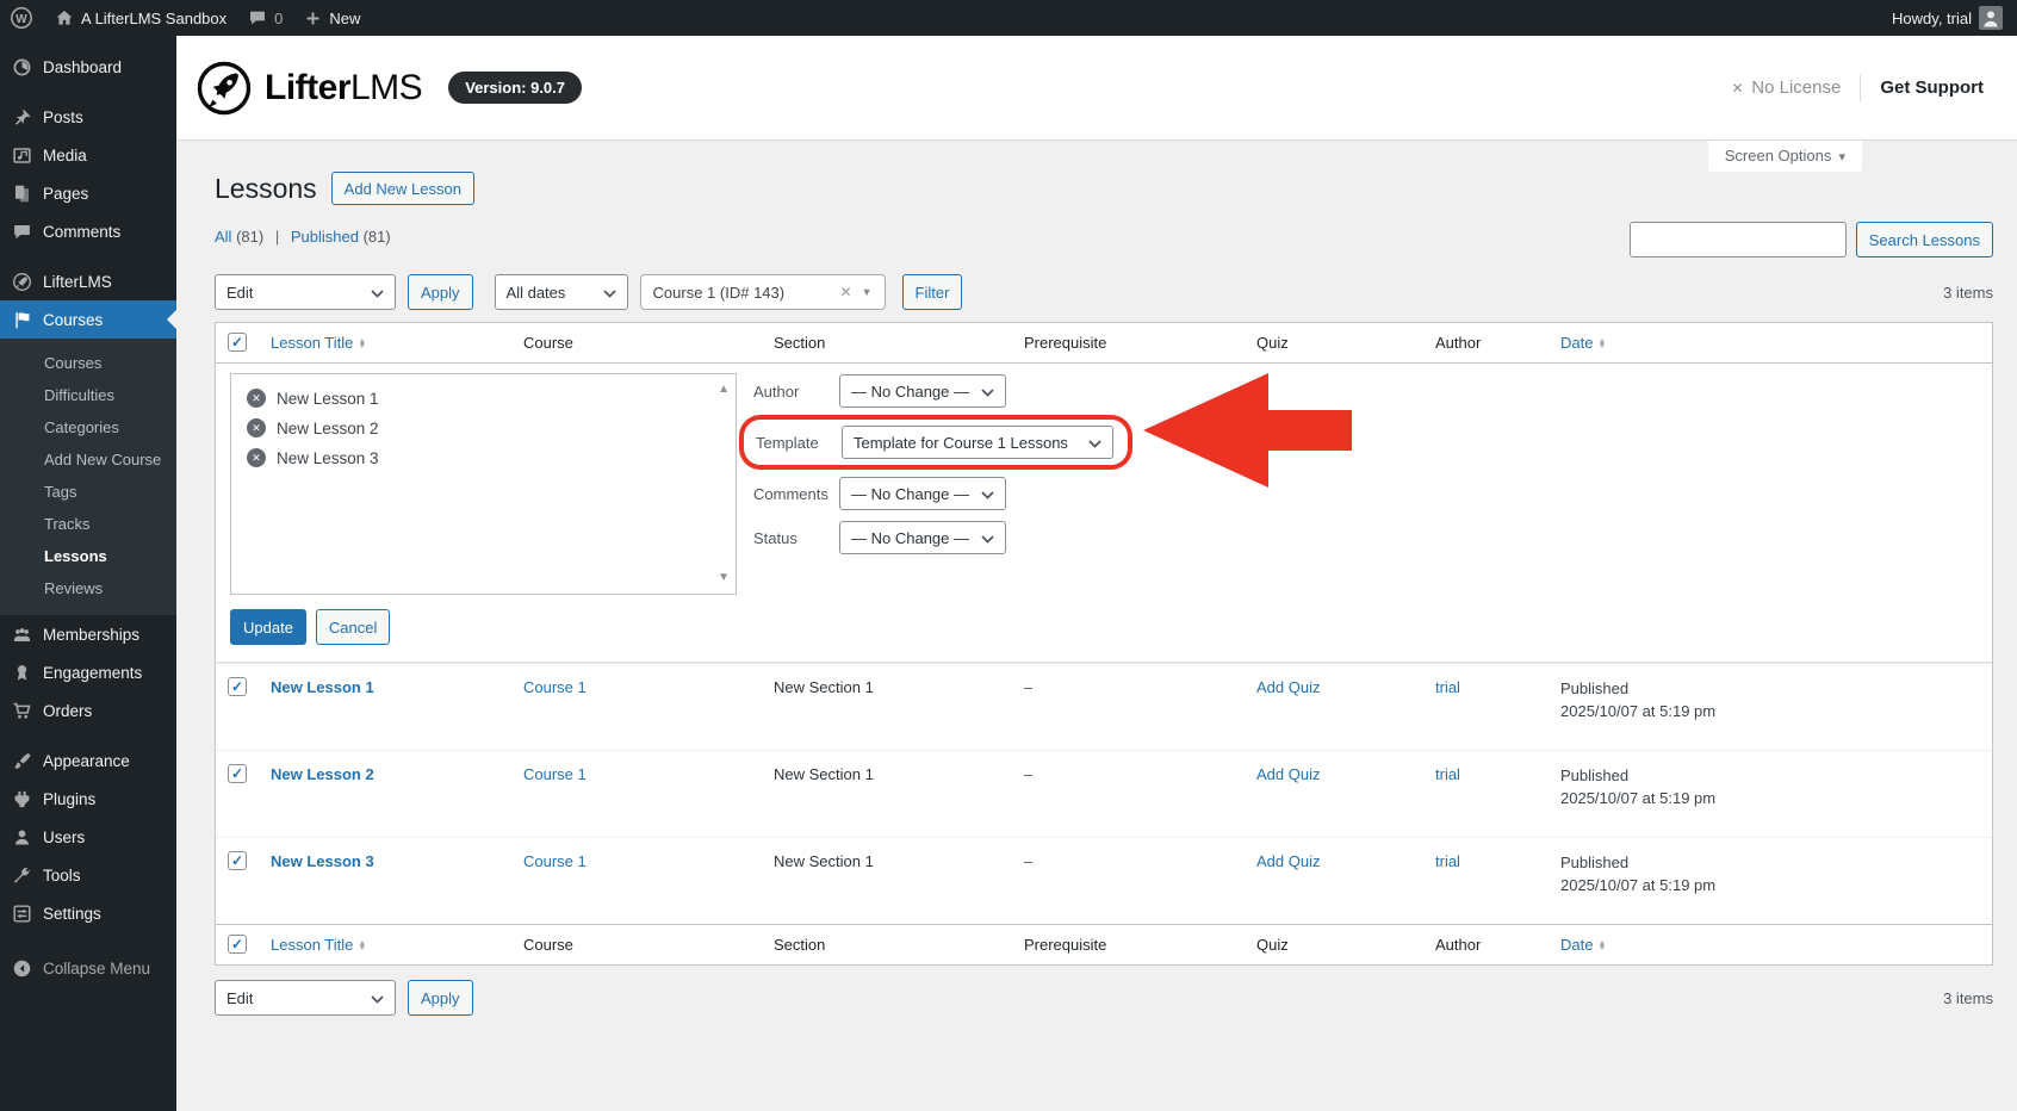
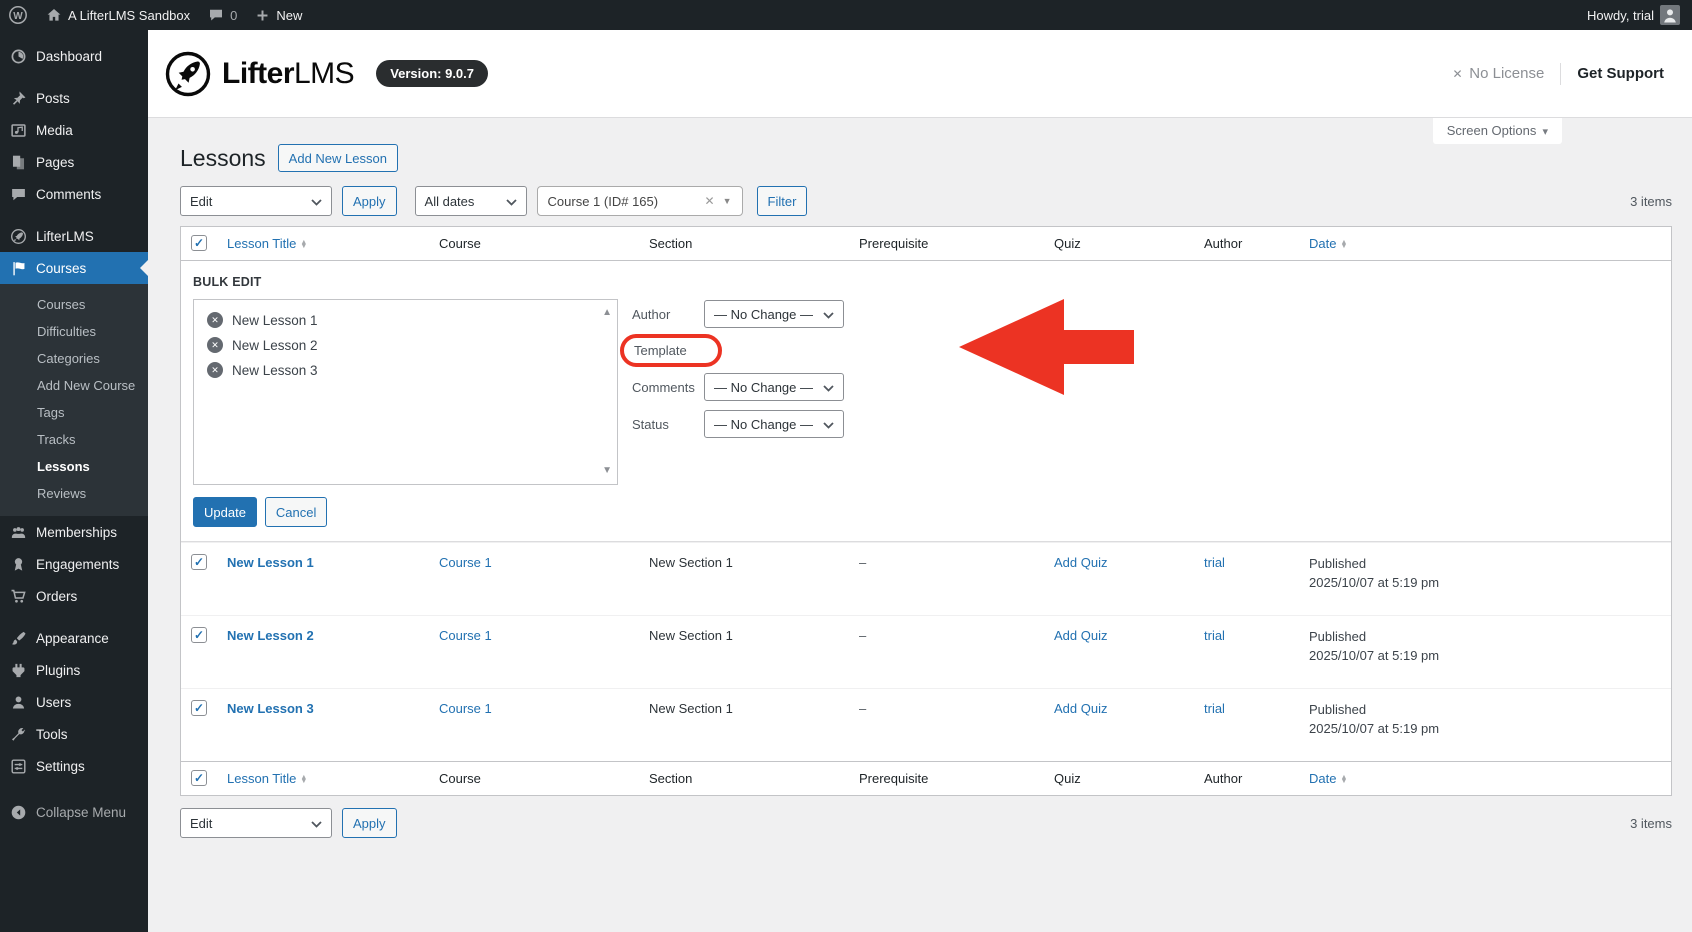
  W
  A LifterLMS Sandbox
  0
  New
  Howdy, trial
  Dashboard
  Posts
  Media
  Pages
  Comments
  LifterLMS
  Courses
  Courses
  Difficulties
  Categories
  Add New Course
  Tags
  Tracks
  Lessons
  Reviews
  Memberships
  Engagements
  Orders
  Appearance
  Plugins
  Users
  Tools
  Settings
  Collapse Menu
  LifterLMS
  Version: 9.0.7
  No License
  Get Support
  Screen Options
  Lessons
  Add New Lesson
- All (81) | Published (81)
- Search Lessons
  Edit
  Apply
  All dates
- Course 1 (ID# 143)
+ Course 1 (ID# 165)
  ✕
  ▼
  Filter
  3 items
  Lesson Title
  Course
  Section
  Prerequisite
  Quiz
  Author
  Date
+ BULK EDIT
  New Lesson 1
  New Lesson 2
  New Lesson 3
  ▲
  ▼
  Author
  — No Change —
  Template
- Template for Course 1 Lessons
  Comments
  — No Change —
  Status
  — No Change —
  Update
  Cancel
  New Lesson 1
  Course 1
  New Section 1
  –
  Add Quiz
  trial
  Published
  2025/10/07 at 5:19 pm
  New Lesson 2
  Course 1
  New Section 1
  –
  Add Quiz
  trial
  Published
  2025/10/07 at 5:19 pm
  New Lesson 3
  Course 1
  New Section 1
  –
  Add Quiz
  trial
  Published
  2025/10/07 at 5:19 pm
  Lesson Title
  Course
  Section
  Prerequisite
  Quiz
  Author
  Date
  Edit
  Apply
  3 items
